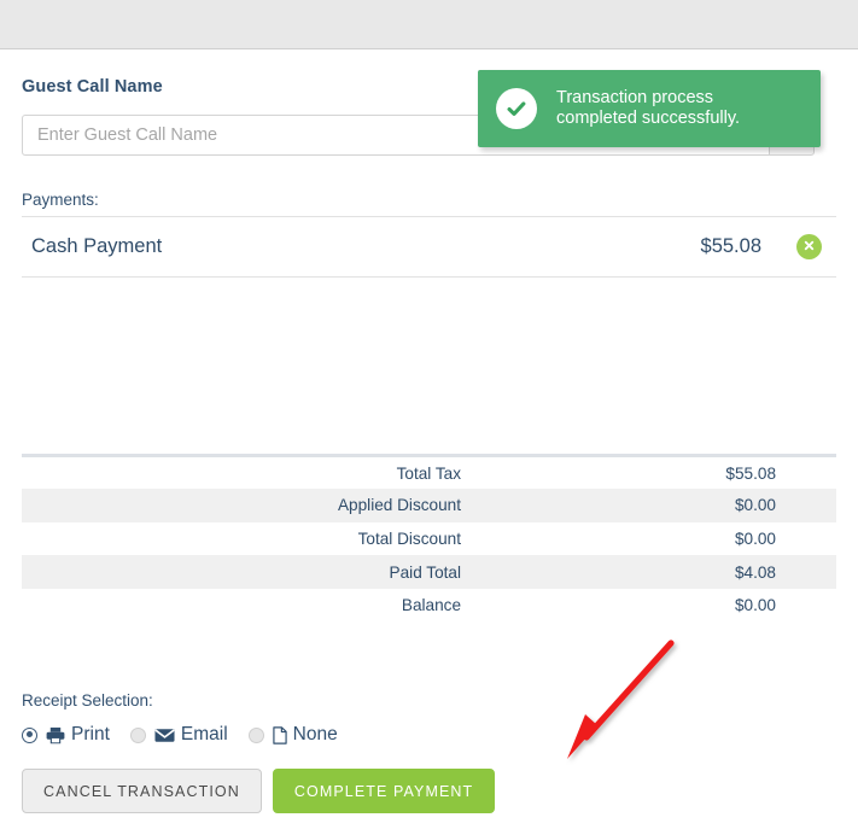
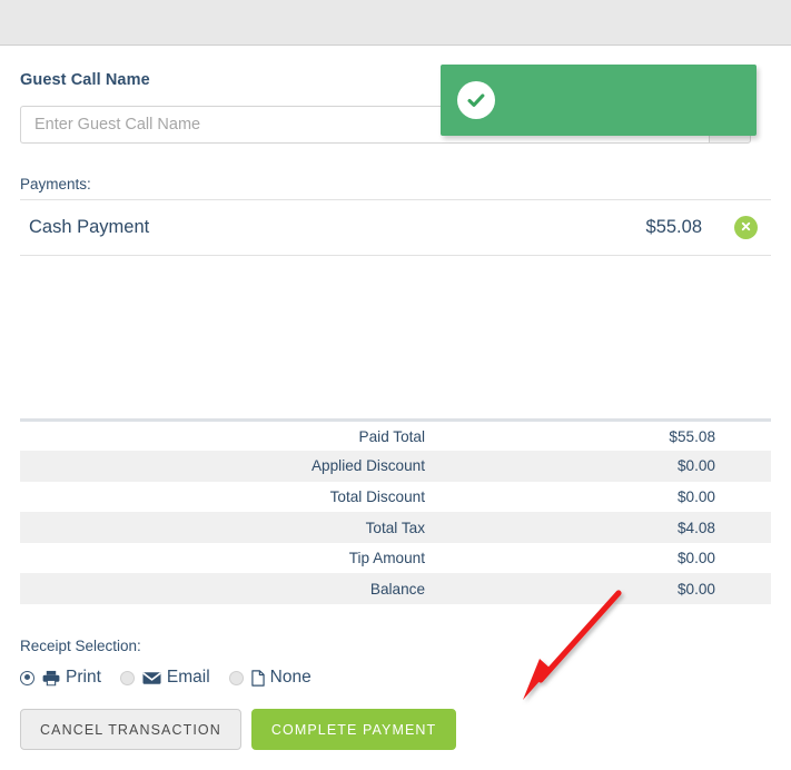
  Guest Call Name
  Enter Guest Call Name
  Payments:
  Cash Payment
  $55.08
- Total Tax	$55.08
+ Paid Total	$55.08
  Applied Discount	$0.00
  Total Discount	$0.00
- Paid Total	$4.08
+ Total Tax	$4.08
+ Tip Amount	$0.00
  Balance	$0.00
  Receipt Selection:
  Print
  Email
  None
  CANCEL TRANSACTION
  COMPLETE PAYMENT
- Transaction process completed successfully.
